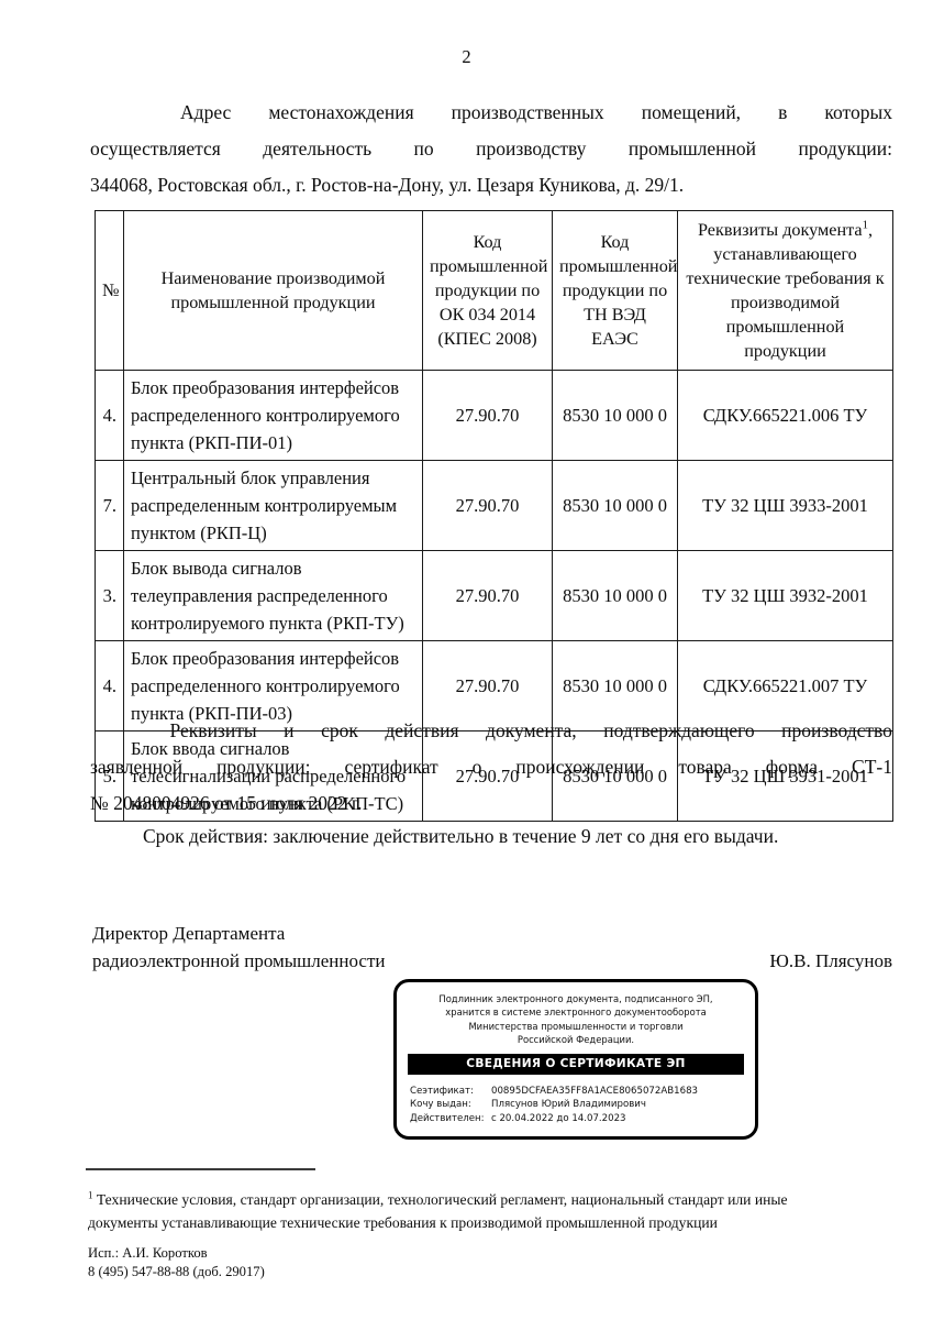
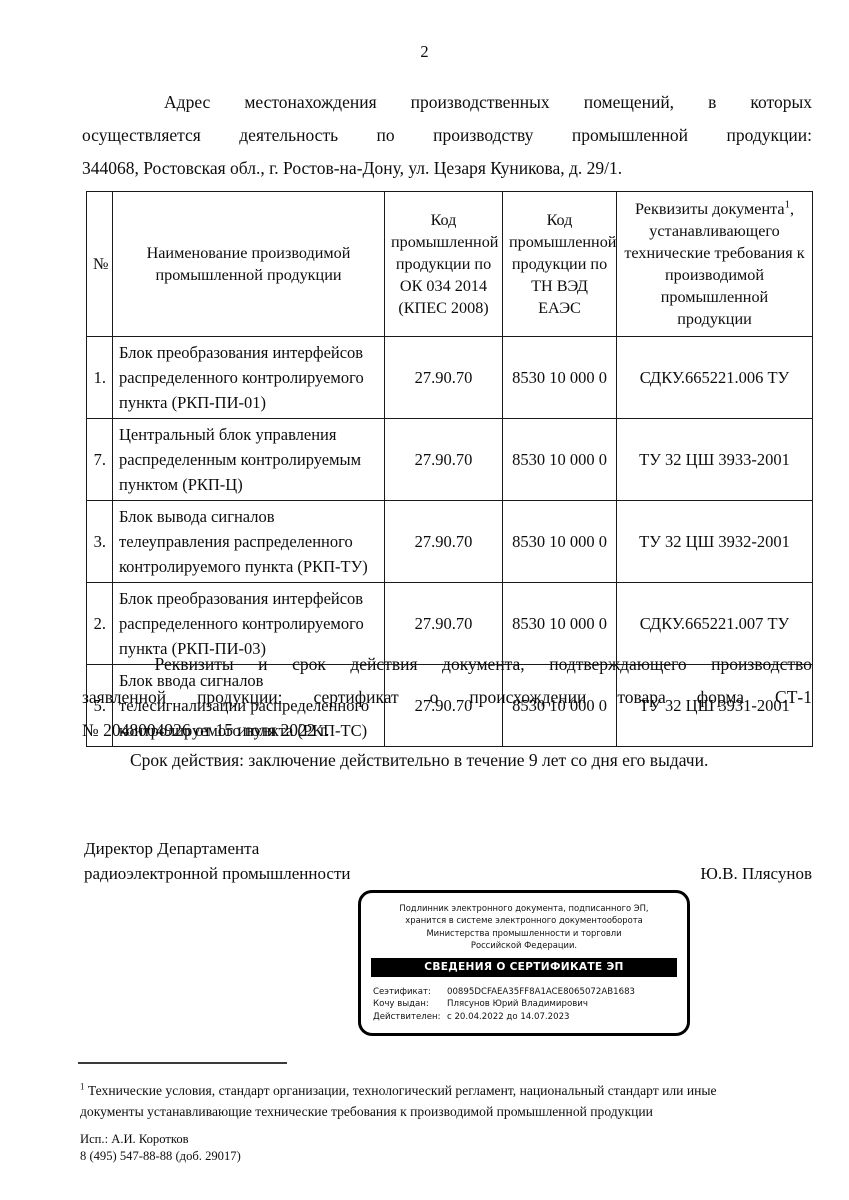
  2
  Адрес
  местонахождения
  производственных
  помещений,
  в
  которых
  осуществляется
  деятельность
  по
  производству
  промышленной
  продукции:
  344068, Ростовская обл., г. Ростов-на-Дону, ул. Цезаря Куникова, д. 29/1.
  №	Наименование производимой промышленной продукции	Код промышленной продукции по ОК 034 2014 (КПЕС 2008)	Код промышленной продукции по ТН ВЭД ЕАЭС	Реквизиты документа1, устанавливающего технические требования к производимой промышленной продукции
- 4.	Блок преобразования интерфейсов распределенного контролируемого пункта (РКП-ПИ-01)	27.90.70	8530 10 000 0	СДКУ.665221.006 ТУ
+ 1.	Блок преобразования интерфейсов распределенного контролируемого пункта (РКП-ПИ-01)	27.90.70	8530 10 000 0	СДКУ.665221.006 ТУ
  7.	Центральный блок управления распределенным контролируемым пунктом (РКП-Ц)	27.90.70	8530 10 000 0	ТУ 32 ЦШ 3933-2001
  3.	Блок вывода сигналов телеуправления распределенного контролируемого пункта (РКП-ТУ)	27.90.70	8530 10 000 0	ТУ 32 ЦШ 3932-2001
- 4.	Блок преобразования интерфейсов распределенного контролируемого пункта (РКП-ПИ-03)	27.90.70	8530 10 000 0	СДКУ.665221.007 ТУ
+ 2.	Блок преобразования интерфейсов распределенного контролируемого пункта (РКП-ПИ-03)	27.90.70	8530 10 000 0	СДКУ.665221.007 ТУ
  5.	Блок ввода сигналов телесигнализации распределенного контролируемого пункта (РКП-ТС)	27.90.70	8530 10 000 0	ТУ 32 ЦШ 3931-2001
  Реквизиты
  и
  срок
  действия
  документа,
  подтверждающего
  производство
  заявленной
  продукции:
  сертификат
  о
  происхождении
  товара
  форма
  СТ-1
  № 2048004926 от 15 июля 2022 г.
  Срок действия: заключение действительно в течение 9 лет со дня его выдачи.
  Директор Департамента
  радиоэлектронной промышленности
  Ю.В. Плясунов
  Подлинник электронного документа, подписанного ЭП,
  хранится в системе электронного документооборота
  Министерства промышленности и торговли
  Российской Федерации.
  СВЕДЕНИЯ О СЕРТИФИКАТЕ ЭП
  Сеэтификат: 00895DCFAEA35FF8A1ACE8065072AB1683
  Кочу выдан: Плясунов Юрий Владимирович
  Действителен: с 20.04.2022 до 14.07.2023
  1 Технические условия, стандарт организации, технологический регламент, национальный стандарт или иные
  документы устанавливающие технические требования к производимой промышленной продукции
  Исп.: А.И. Коротков
  8 (495) 547-88-88 (доб. 29017)
